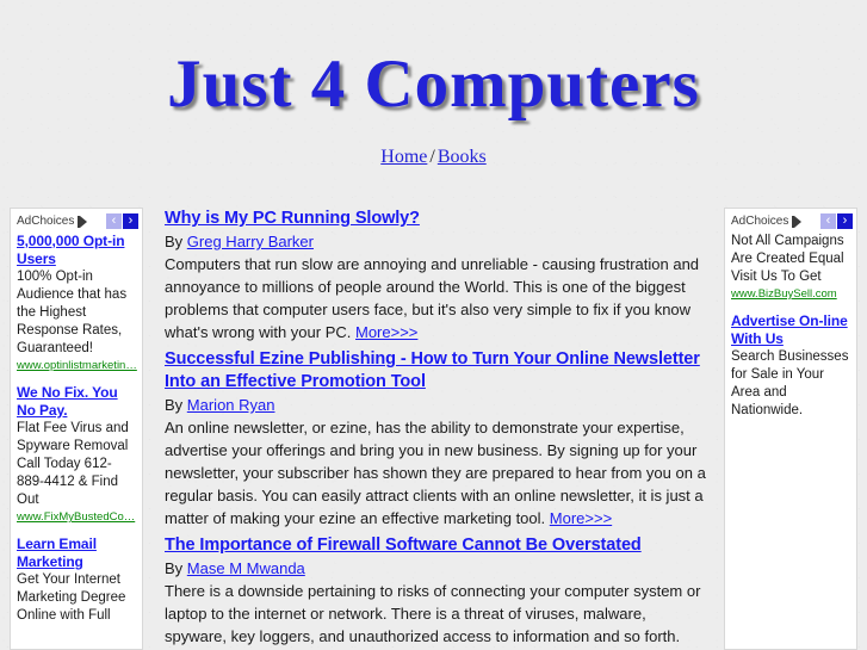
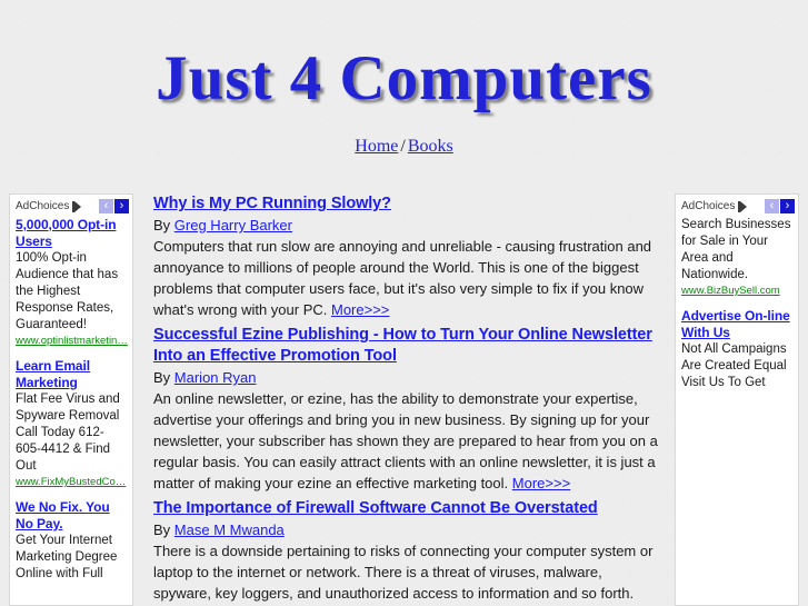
  Just 4 Computers
  Home/Books
  AdChoices
  ‹
  ›
  5,000,000 Opt-in Users
  100% Opt-in Audience that has the Highest Response Rates, Guaranteed!
  www.optinlistmarketin…
- We No Fix. You No Pay.
+ Learn Email Marketing
- Flat Fee Virus and Spyware Removal Call Today 612-889-4412 & Find Out
+ Flat Fee Virus and Spyware Removal Call Today 612-605-4412 & Find Out
  www.FixMyBustedCo…
- Learn Email Marketing
+ We No Fix. You No Pay.
  Get Your Internet Marketing Degree Online with Full
  Why is My PC Running Slowly?
  By Greg Harry Barker
  Computers that run slow are annoying and unreliable - causing frustration and annoyance to millions of people around the World. This is one of the biggest problems that computer users face, but it's also very simple to fix if you know what's wrong with your PC. More>>>
  Successful Ezine Publishing - How to Turn Your Online Newsletter Into an Effective Promotion Tool
  By Marion Ryan
  An online newsletter, or ezine, has the ability to demonstrate your expertise, advertise your offerings and bring you in new business. By signing up for your newsletter, your subscriber has shown they are prepared to hear from you on a regular basis. You can easily attract clients with an online newsletter, it is just a matter of making your ezine an effective marketing tool. More>>>
  The Importance of Firewall Software Cannot Be Overstated
  By Mase M Mwanda
  There is a downside pertaining to risks of connecting your computer system or laptop to the internet or network. There is a threat of viruses, malware, spyware, key loggers, and unauthorized access to information and so forth.
  AdChoices
  ‹
  ›
- Not All Campaigns Are Created Equal Visit Us To Get
+ Search Businesses for Sale in Your Area and Nationwide.
  www.BizBuySell.com
  Advertise On-line With Us
- Search Businesses for Sale in Your Area and Nationwide.
+ Not All Campaigns Are Created Equal Visit Us To Get
